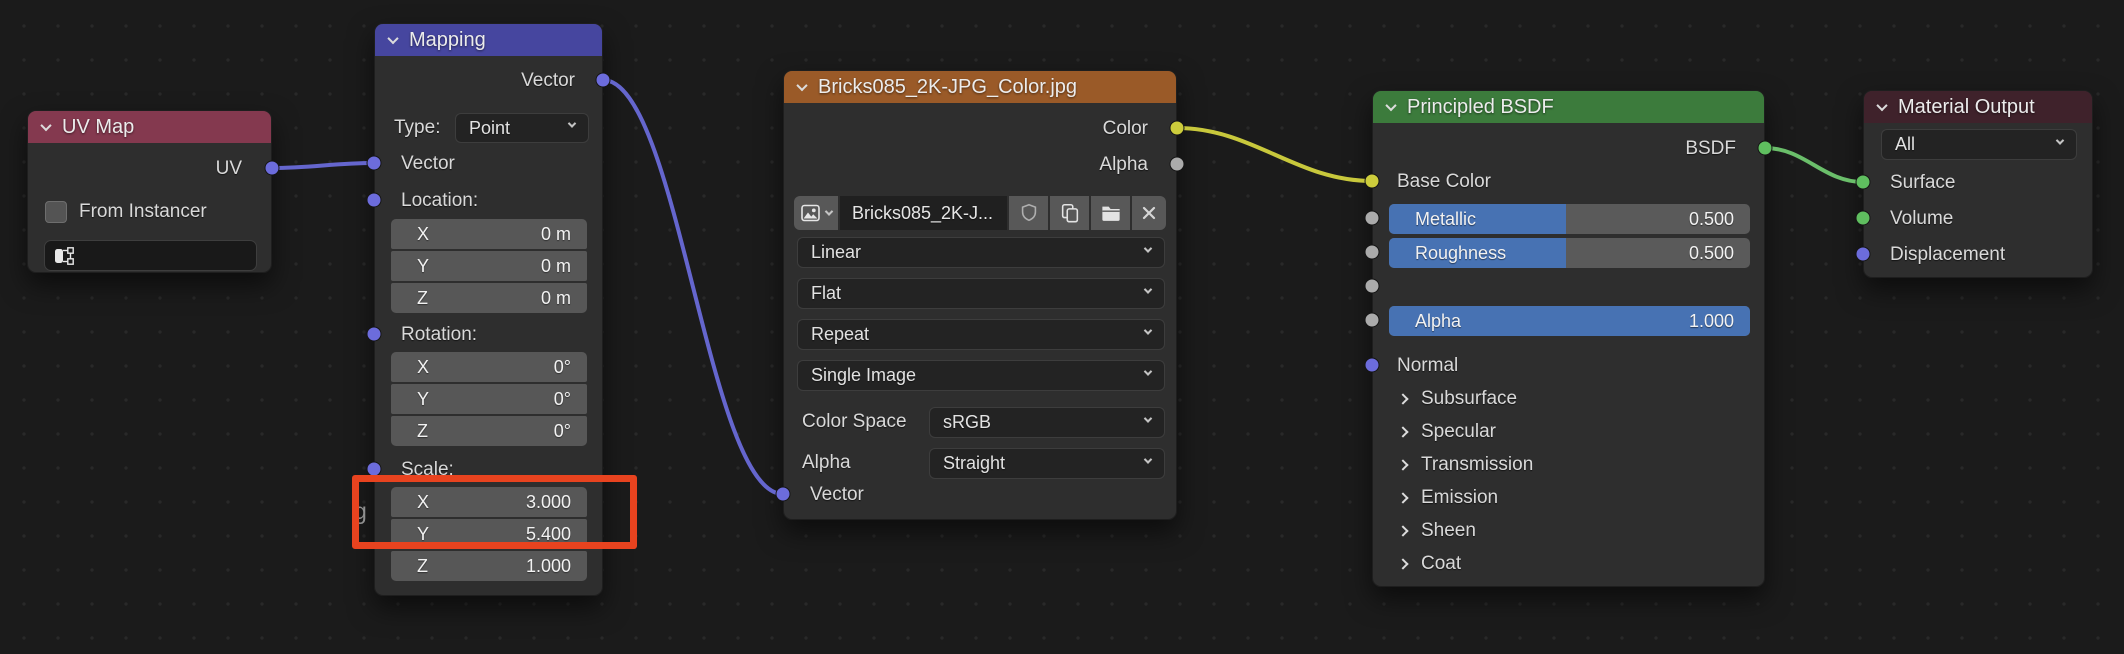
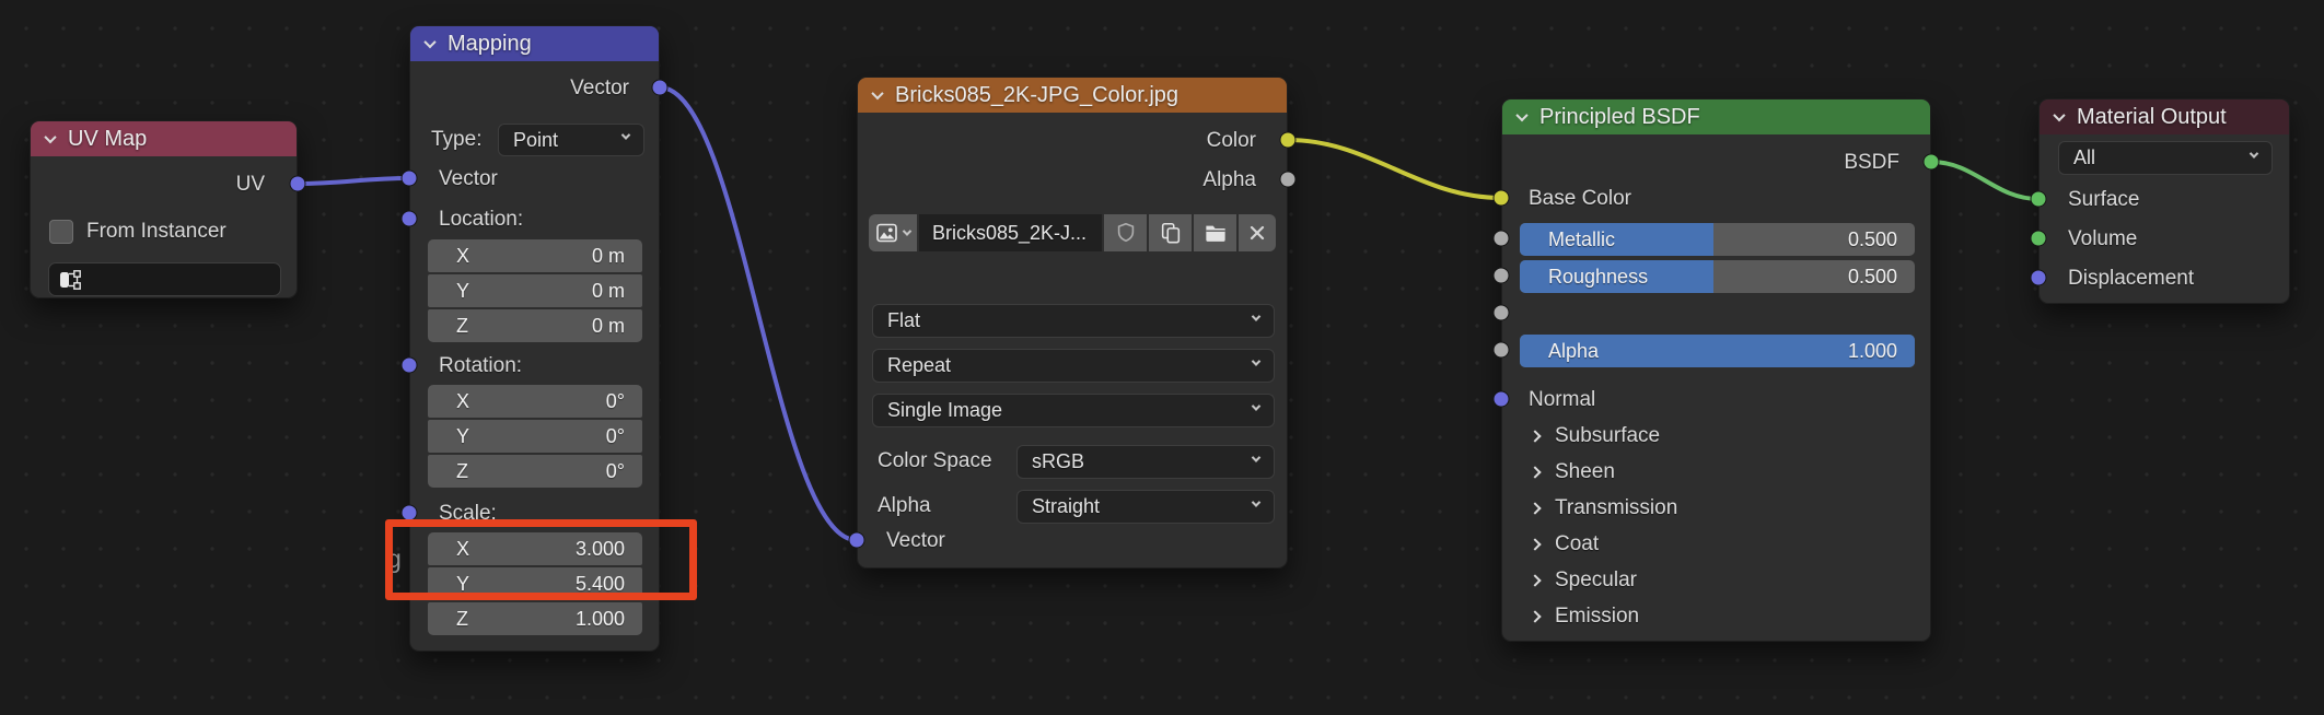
  UV Map
  UV
  From Instancer
  Mapping
  Vector
  Type:
  Point
  Vector
  Location:
  X
  0 m
  Y
  0 m
  Z
  0 m
  Rotation:
  X
  0°
  Y
  0°
  Z
  0°
  Scale:
  X
  3.000
  Y
  5.400
  Z
  1.000
  Bricks085_2K-JPG_Color.jpg
  Color
  Alpha
  Bricks085_2K-J...
- Linear
  Flat
  Repeat
  Single Image
  Color Space
  sRGB
  Alpha
  Straight
  Vector
  Principled BSDF
  BSDF
  Base Color
  Metallic
  0.500
  Roughness
  0.500
  Alpha
  1.000
  Normal
  Subsurface
- Specular
+ Sheen
  Transmission
- Emission
+ Coat
- Sheen
+ Specular
- Coat
+ Emission
  Material Output
  All
  Surface
  Volume
  Displacement
  g
